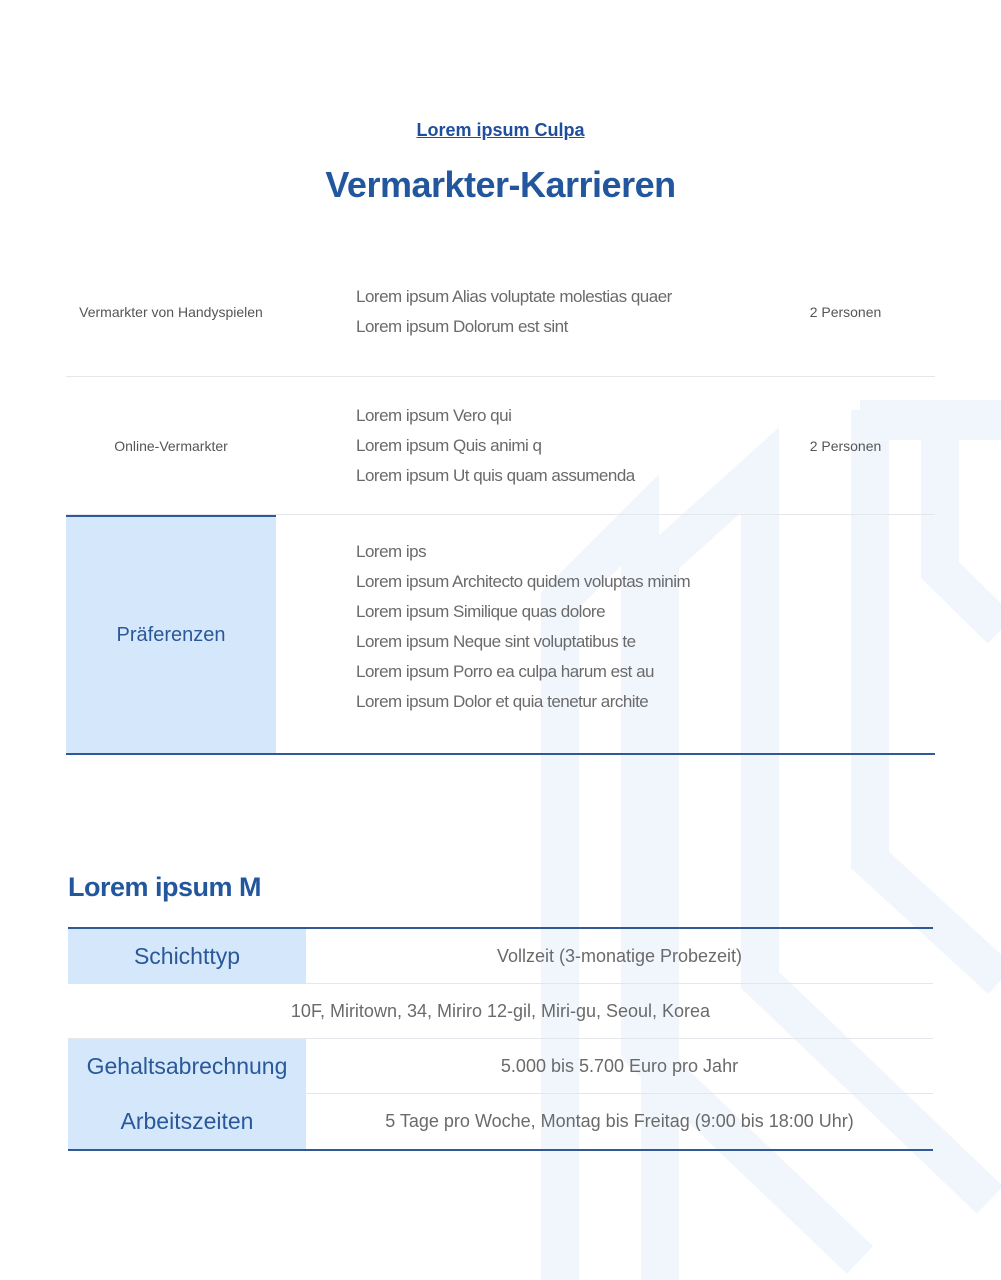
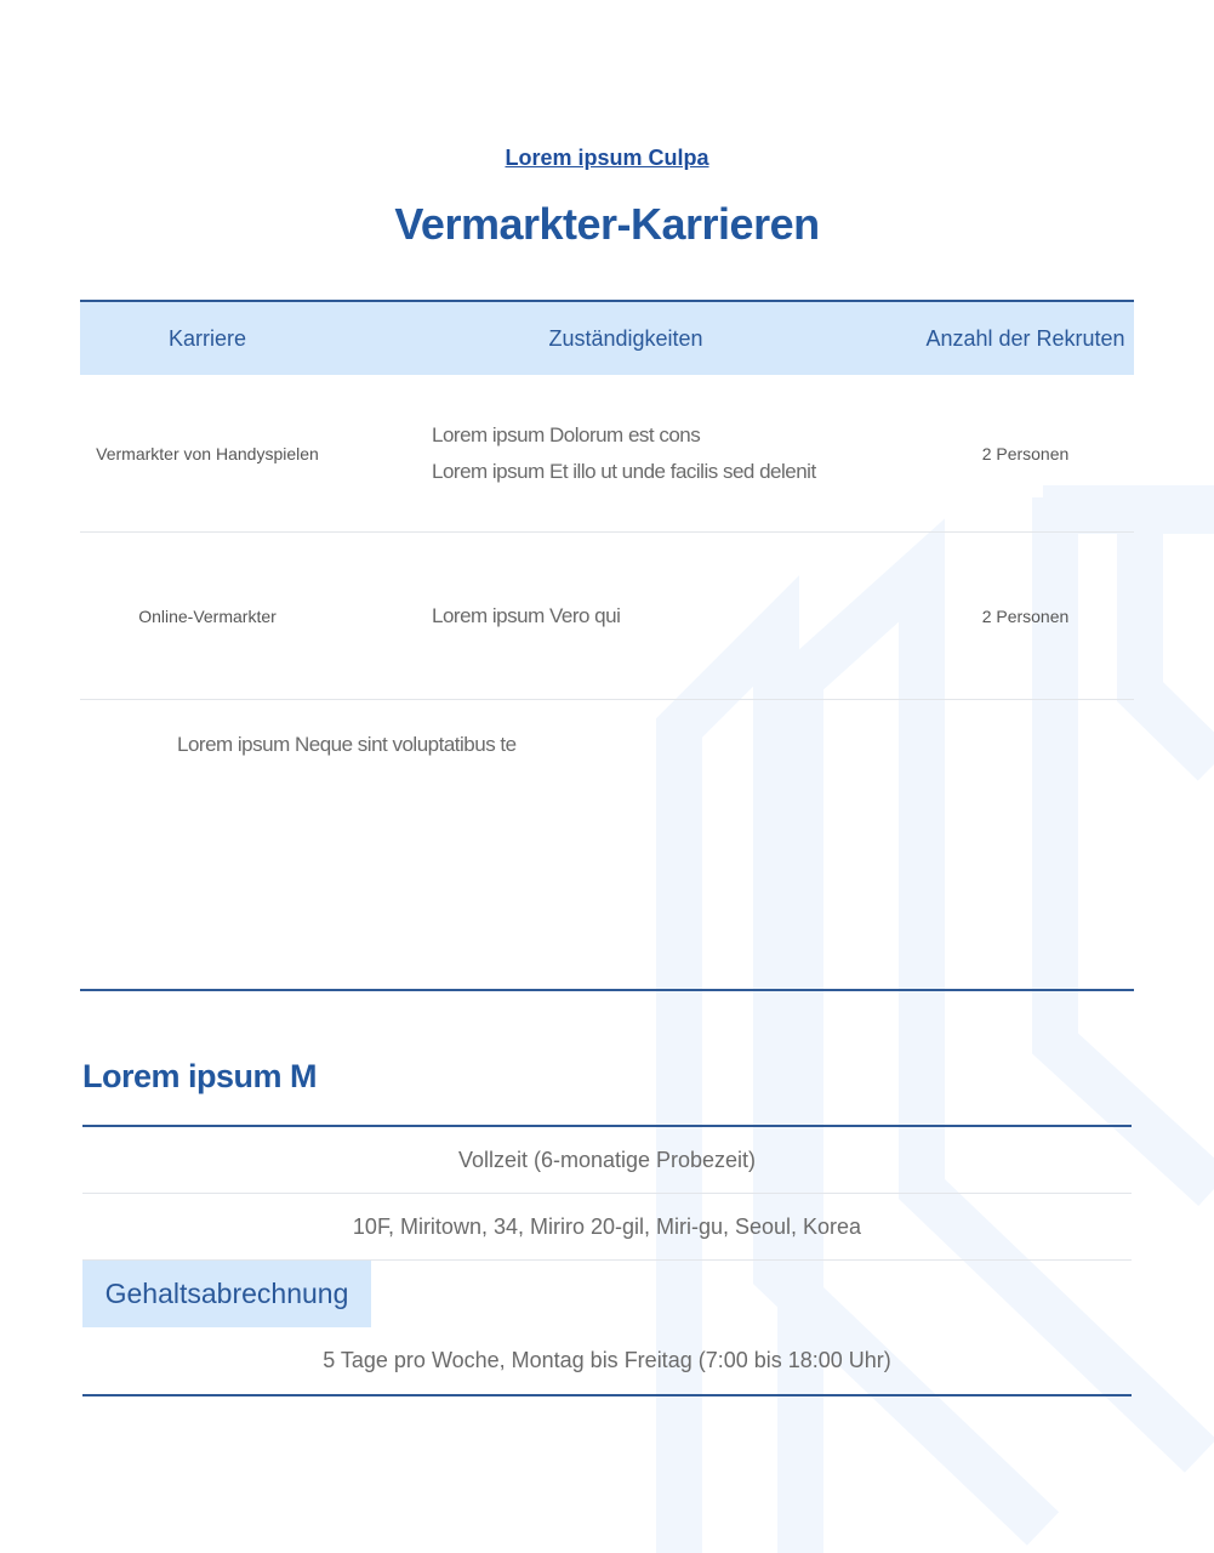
  Lorem ipsum Culpa
  Vermarkter-Karrieren
+ Karriere
+ Zuständigkeiten
+ Anzahl der Rekruten
  Vermarkter von Handyspielen
- Lorem ipsum Alias voluptate molestias quaer
- Lorem ipsum Dolorum est sint
+ Lorem ipsum Dolorum est cons
+ Lorem ipsum Et illo ut unde facilis sed delenit
  2 Personen
  Online-Vermarkter
  Lorem ipsum Vero qui
- Lorem ipsum Quis animi q
- Lorem ipsum Ut quis quam assumenda
  2 Personen
- Präferenzen
- Lorem ips
- Lorem ipsum Architecto quidem voluptas minim
- Lorem ipsum Similique quas dolore
  Lorem ipsum Neque sint voluptatibus te
- Lorem ipsum Porro ea culpa harum est au
- Lorem ipsum Dolor et quia tenetur archite
  Lorem ipsum M
- Schichttyp
- Vollzeit (3-monatige Probezeit)
+ Vollzeit (6-monatige Probezeit)
- 10F, Miritown, 34, Miriro 12-gil, Miri-gu, Seoul, Korea
+ 10F, Miritown, 34, Miriro 20-gil, Miri-gu, Seoul, Korea
  Gehaltsabrechnung
- 5.000 bis 5.700 Euro pro Jahr
- Arbeitszeiten
- 5 Tage pro Woche, Montag bis Freitag (9:00 bis 18:00 Uhr)
+ 5 Tage pro Woche, Montag bis Freitag (7:00 bis 18:00 Uhr)
